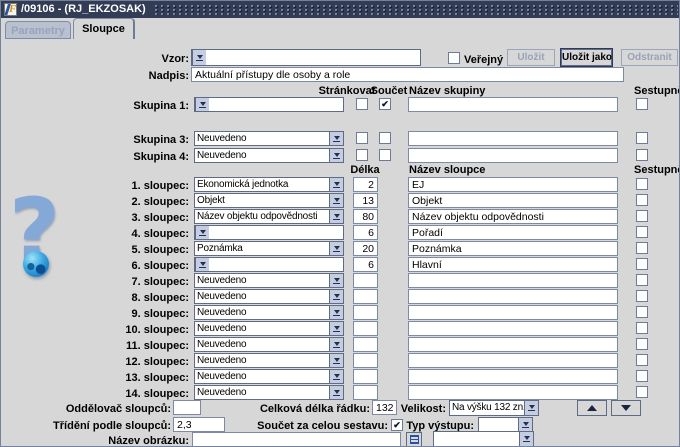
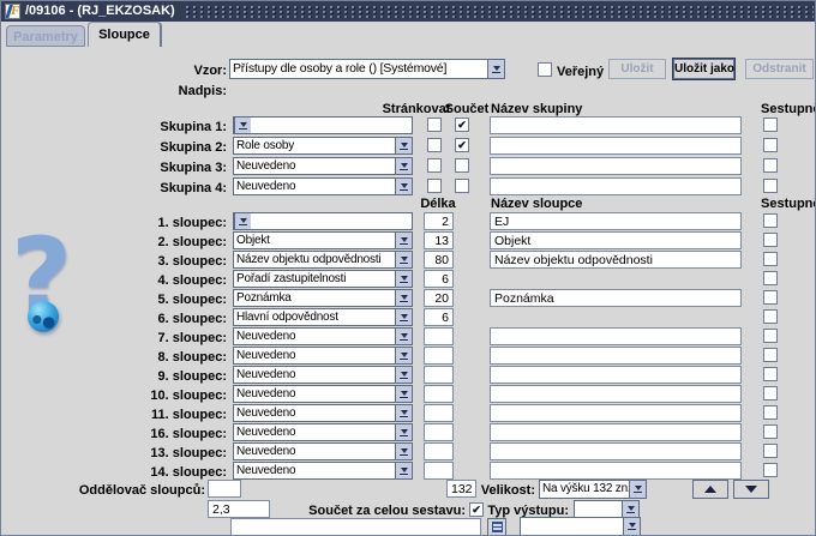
  F
  /09106 - (RJ_EKZOSAK)
  Parametry
  Sloupce
  ?
  Vzor:
+ Přístupy dle osoby a role () [Systémové]
  Veřejný
  Uložit
  Uložit jako
  Odstranit
  Nadpis:
- Aktuální přístupy dle osoby a role
  Stránkovat
  Součet
  Název skupiny
  Sestupn
  Délka
  Název sloupce
  Sestupn
  Oddělovač sloupců:
- Celková délka řádku:
  132
  Velikost:
  Na výšku 132 zn
- Třídění podle sloupců:
  2,3
  Součet za celou sestavu:
  Typ výstupu:
- Název obrázku:
  Skupina 1:
+ Skupina 2:
+ Role osoby
  Skupina 3:
  Neuvedeno
  Skupina 4:
  Neuvedeno
  1. sloupec:
- Ekonomická jednotka
  2
  EJ
  2. sloupec:
  Objekt
  13
  Objekt
  3. sloupec:
  Název objektu odpovědnosti
  80
  Název objektu odpovědnosti
  4. sloupec:
+ Pořadí zastupitelnosti
  6
- Pořadí
  5. sloupec:
  Poznámka
  20
  Poznámka
  6. sloupec:
+ Hlavní odpovědnost
  6
- Hlavní
  7. sloupec:
  Neuvedeno
  8. sloupec:
  Neuvedeno
  9. sloupec:
  Neuvedeno
  10. sloupec:
  Neuvedeno
  11. sloupec:
  Neuvedeno
- 12. sloupec:
+ 16. sloupec:
  Neuvedeno
  13. sloupec:
  Neuvedeno
  14. sloupec:
  Neuvedeno
